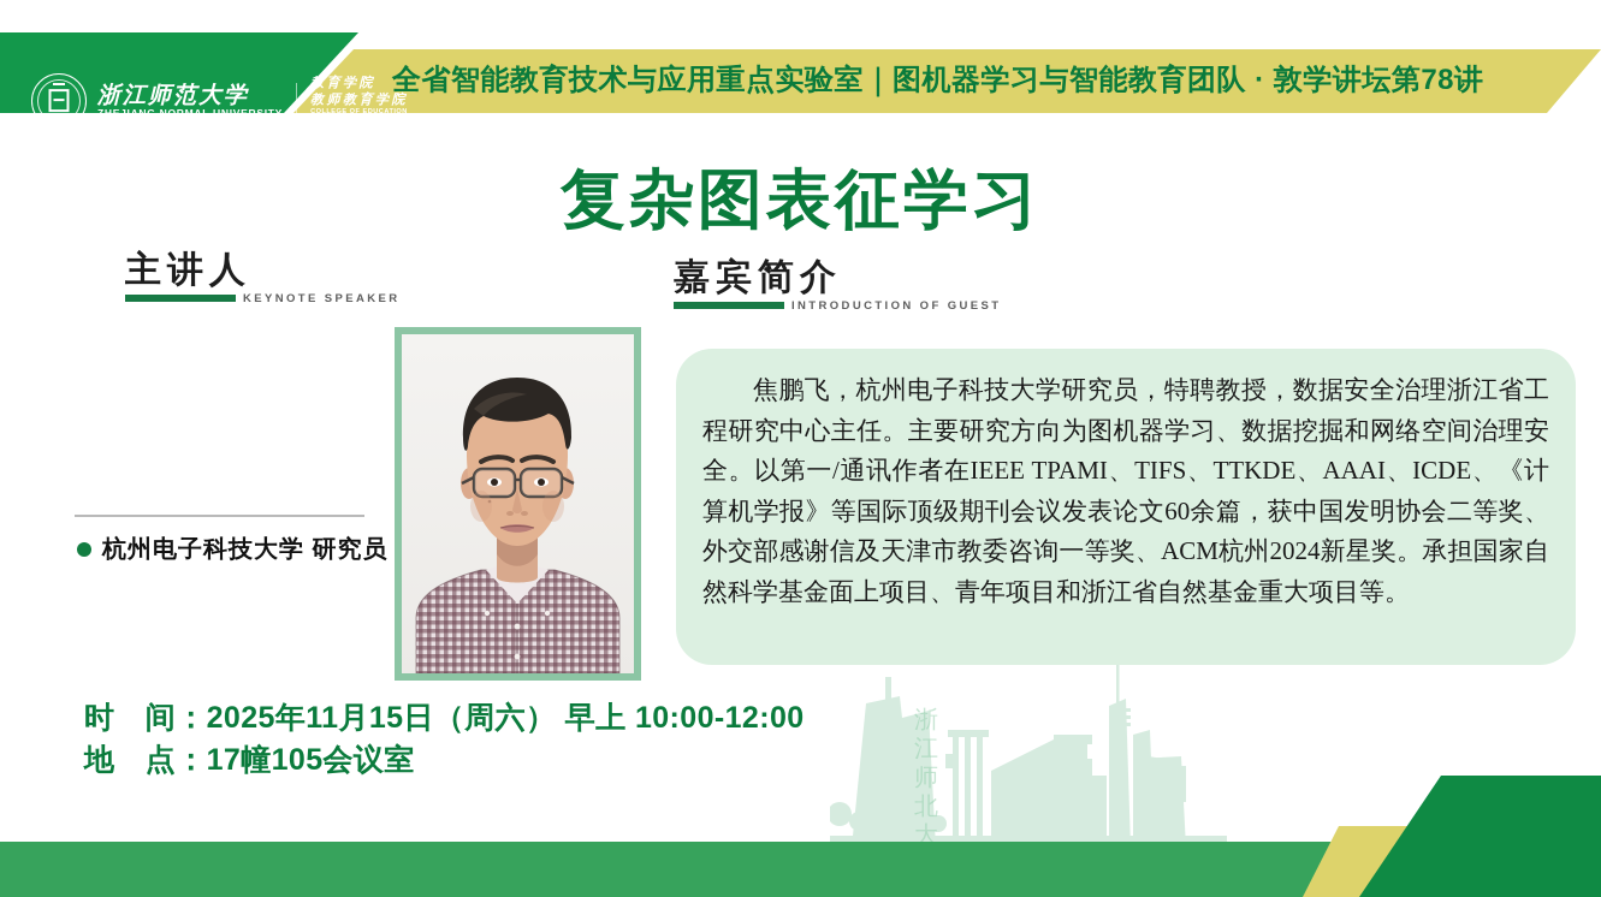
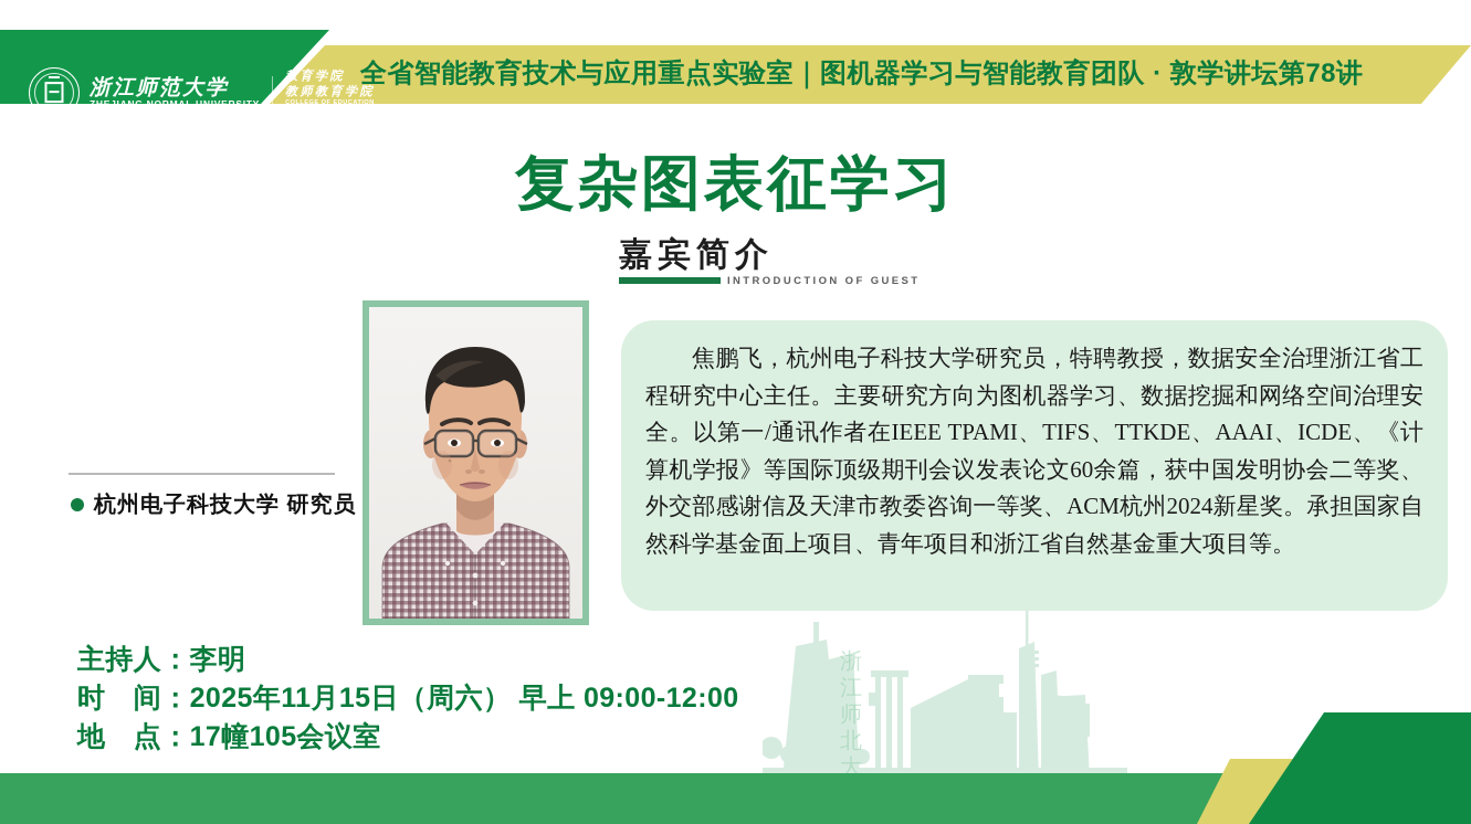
  全省智能教育技术与应用重点实验室｜图机器学习与智能教育团队 · 敦学讲坛第78讲
  浙江师范大学
  ZHEJIANG NORMAL UNIVERSITY
  教育学院
  教师教育学院
  复杂图表征学习
- 主讲人
- KEYNOTE SPEAKER
  嘉宾简介
  INTRODUCTION OF GUEST
  杭州电子科技大学 研究员
  焦鹏飞，杭州电子科技大学研究员，特聘教授，数据安全治理浙江省工程研究中心主任。主要研究方向为图机器学习、数据挖掘和网络空间治理安全。以第一/通讯作者在IEEE TPAMI、TIFS、TTKDE、AAAI、ICDE、《计算机学报》等国际顶级期刊会议发表论文60余篇，获中国发明协会二等奖、外交部感谢信及天津市教委咨询一等奖、ACM杭州2024新星奖。承担国家自然科学基金面上项目、青年项目和浙江省自然基金重大项目等。
+ 主持人：李明
- 时 间：2025年11月15日（周六） 早上 10:00-12:00
+ 时 间：2025年11月15日（周六） 早上 09:00-12:00
  地 点：17幢105会议室
  浙
  江
  师
  北
  大
